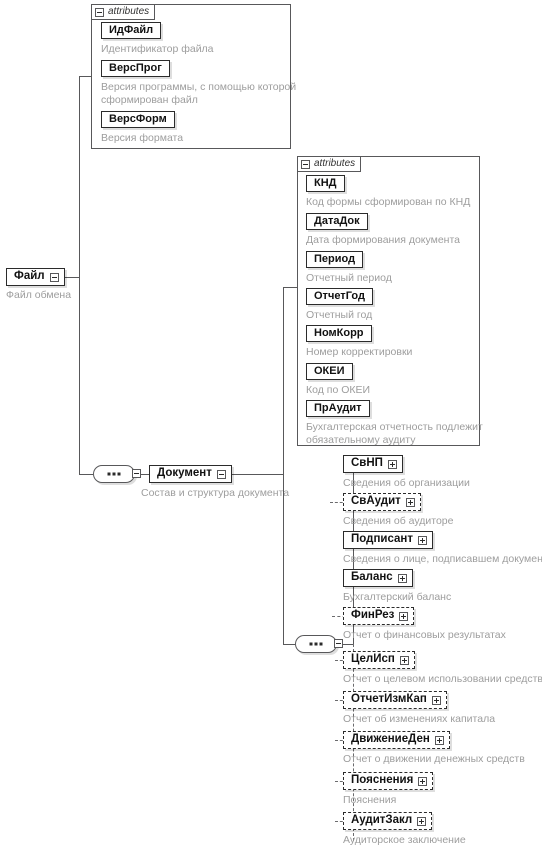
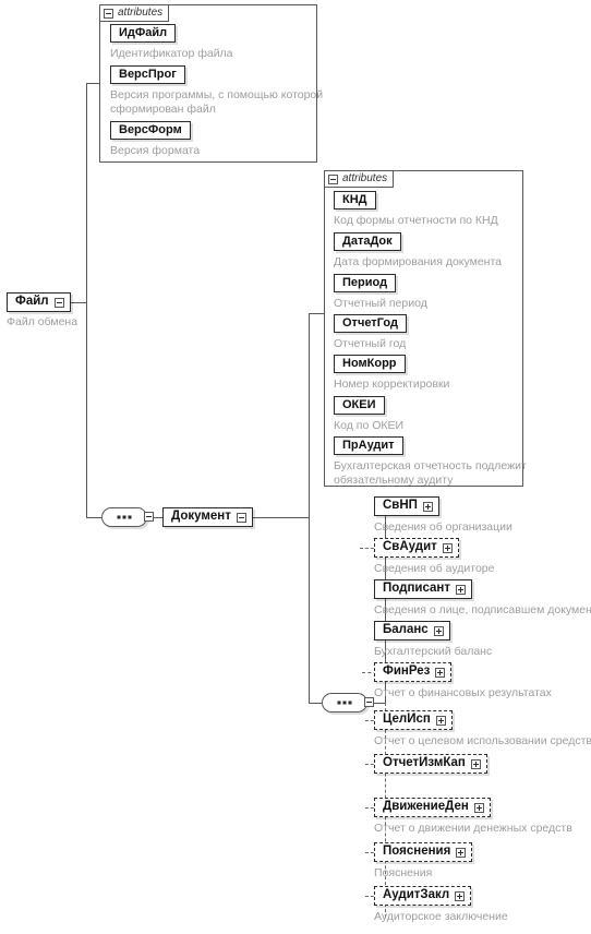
  attributes
  ИдФайл
  Идентификатор файла
  ВерсПрог
  Версия программы, с помощью которой
  сформирован файл
  ВерсФорм
  Версия формата
  Файл
  Файл обмена
  Документ
- Состав и структура документа
  attributes
  КНД
- Код формы сформирован по КНД
+ Код формы отчетности по КНД
  ДатаДок
  Дата формирования документа
  Период
  Отчетный период
  ОтчетГод
  Отчетный год
  НомКорр
  Номер корректировки
  ОКЕИ
  Код по ОКЕИ
  ПрАудит
  Бухгалтерская отчетность подлежит
  обязательному аудиту
  СвНП
  Сведения об организации
  СвАудит
  Сведения об аудиторе
  Подписант
  Сведения о лице, подписавшем докумен
  Баланс
  Бухгалтерский баланс
  ФинРез
  Отчет о финансовых результатах
  ЦелИсп
  Отчет о целевом использовании средств
  ОтчетИзмКап
- Отчет об изменениях капитала
  ДвижениеДен
  Отчет о движении денежных средств
  Пояснения
  Пояснения
  АудитЗакл
  Аудиторское заключение
